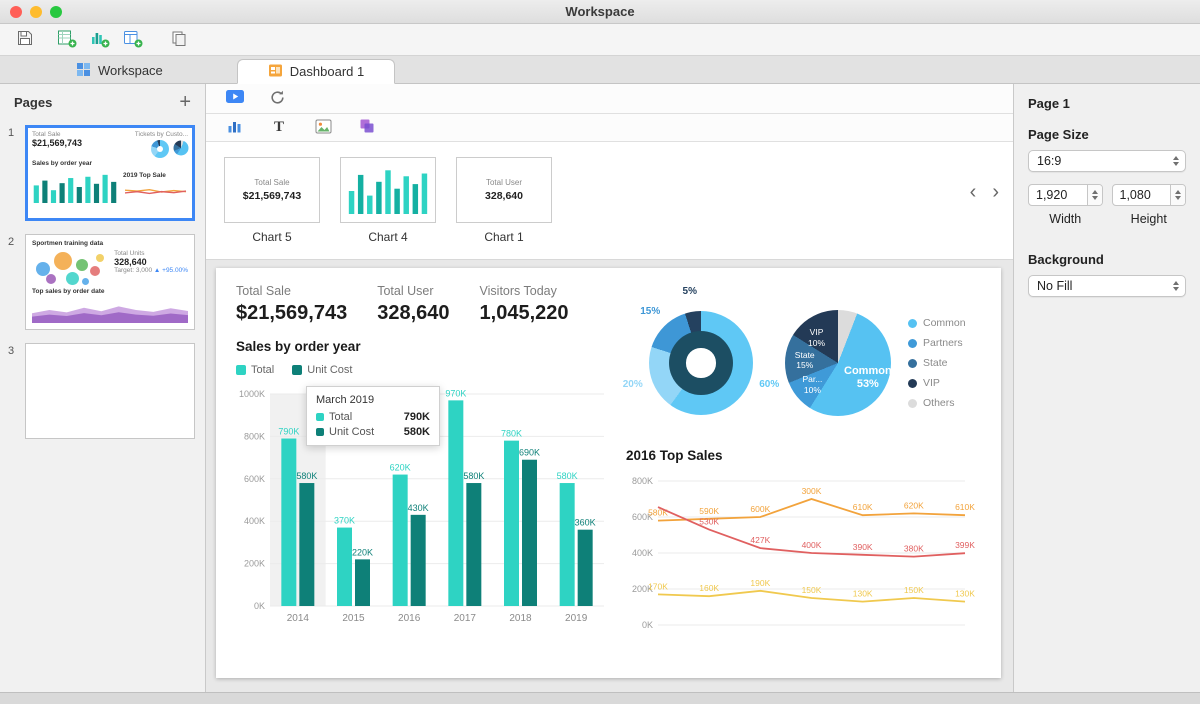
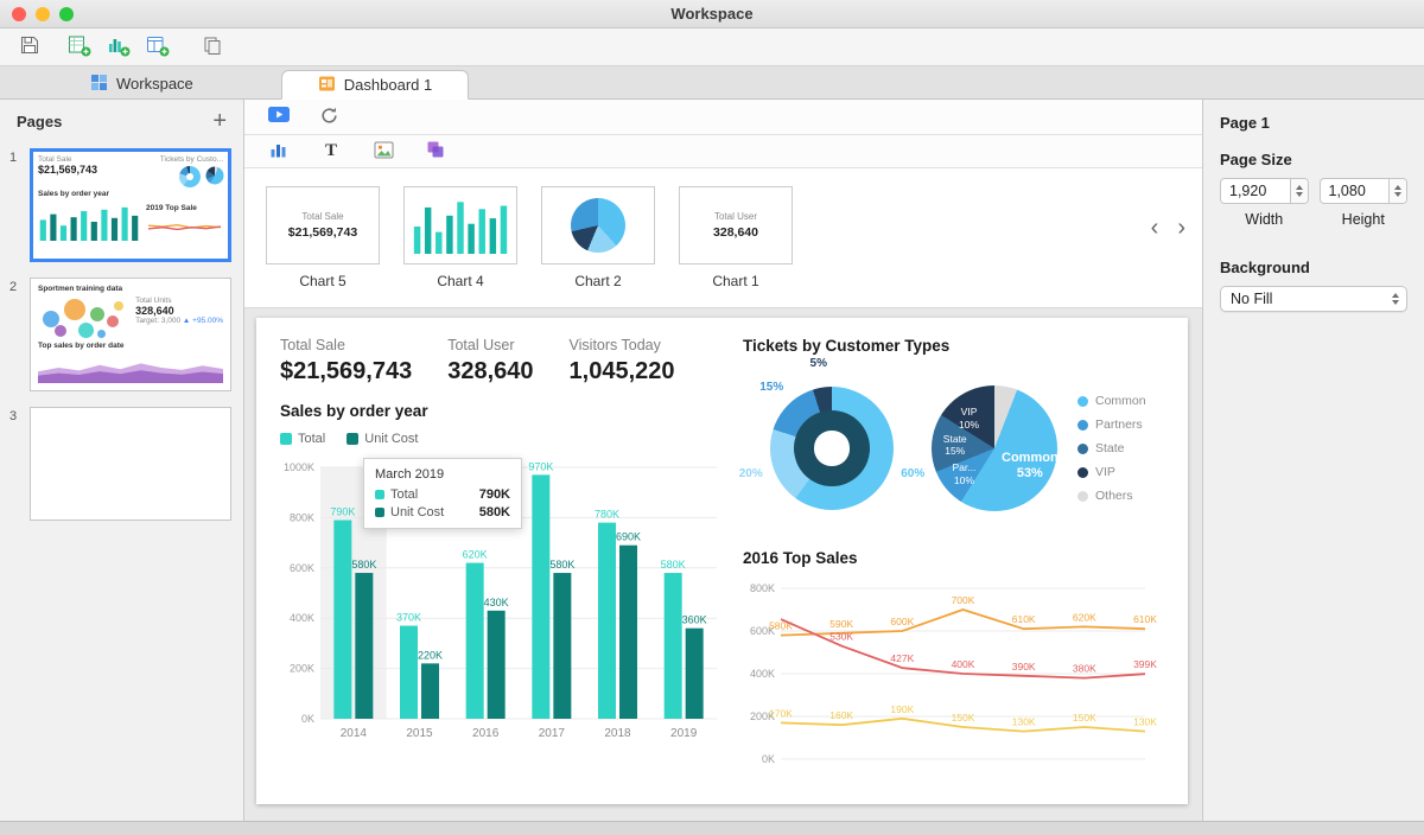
  Workspace
  Workspace
  Dashboard 1
  Pages
  +
  1
  $21,569,743
  2
  328,640
  3
  T
  Total Sale
  $21,569,743
  Chart 5
  Chart 4
+ Chart 2
  Total User
  328,640
  Chart 1
  ‹
  ›
  Total Sale
  $21,569,743
  Total User
  328,640
  Visitors Today
  1,045,220
  Sales by order year
  Total
  Unit Cost
  March 2019
  Total
  790K
  Unit Cost
  580K
  0K
  200K
  400K
  600K
  800K
  1000K
  790K
  580K
  2014
  370K
  220K
  2015
  620K
  430K
  2016
  970K
  580K
  2017
  780K
  690K
  2018
  580K
  360K
  2019
+ Tickets by Customer Types
  60%
  20%
  15%
  5%
  Common
  53%
  Par...
  10%
  State
  15%
  VIP
  10%
  Common
  Partners
  State
  VIP
  Others
  2016 Top Sales
  0K
  200K
  400K
  600K
  800K
  580K
  590K
  600K
- 300K
+ 700K
  610K
  620K
  610K
  530K
  427K
  400K
  390K
  380K
  399K
  170K
  160K
  190K
  150K
  130K
  150K
  130K
  Page 1
  Page Size
- 16:9
  1,920
  1,080
  Width
  Height
  Background
  No Fill
